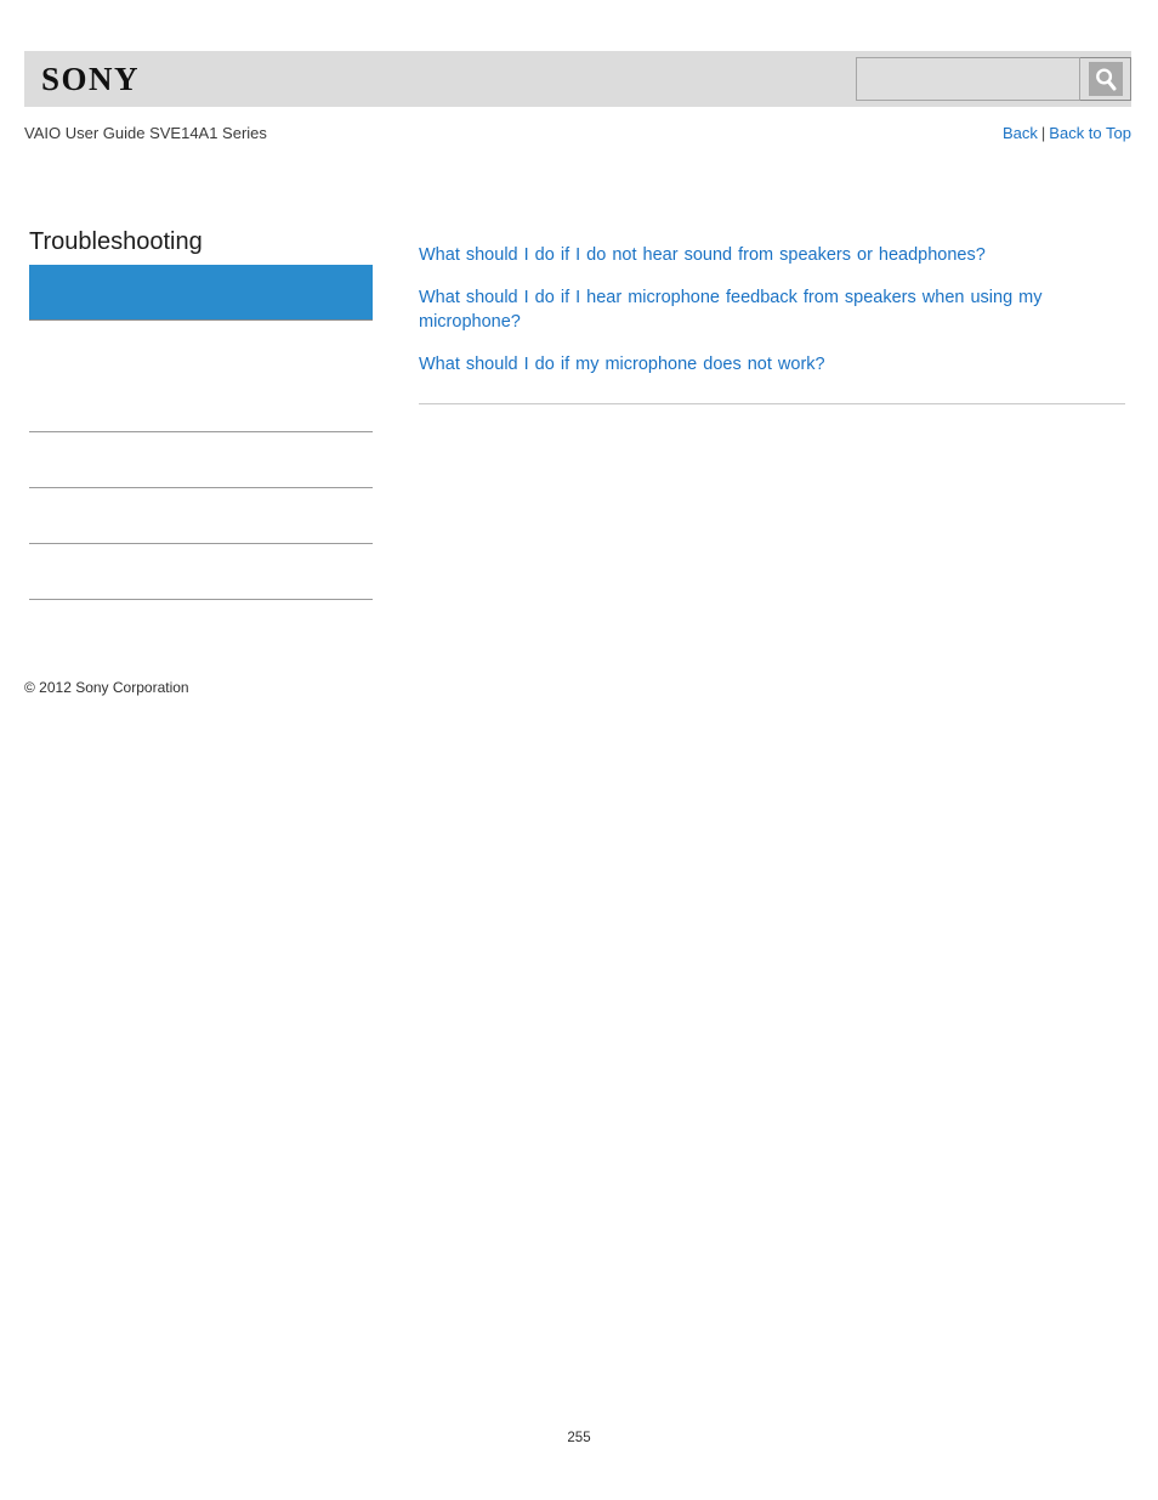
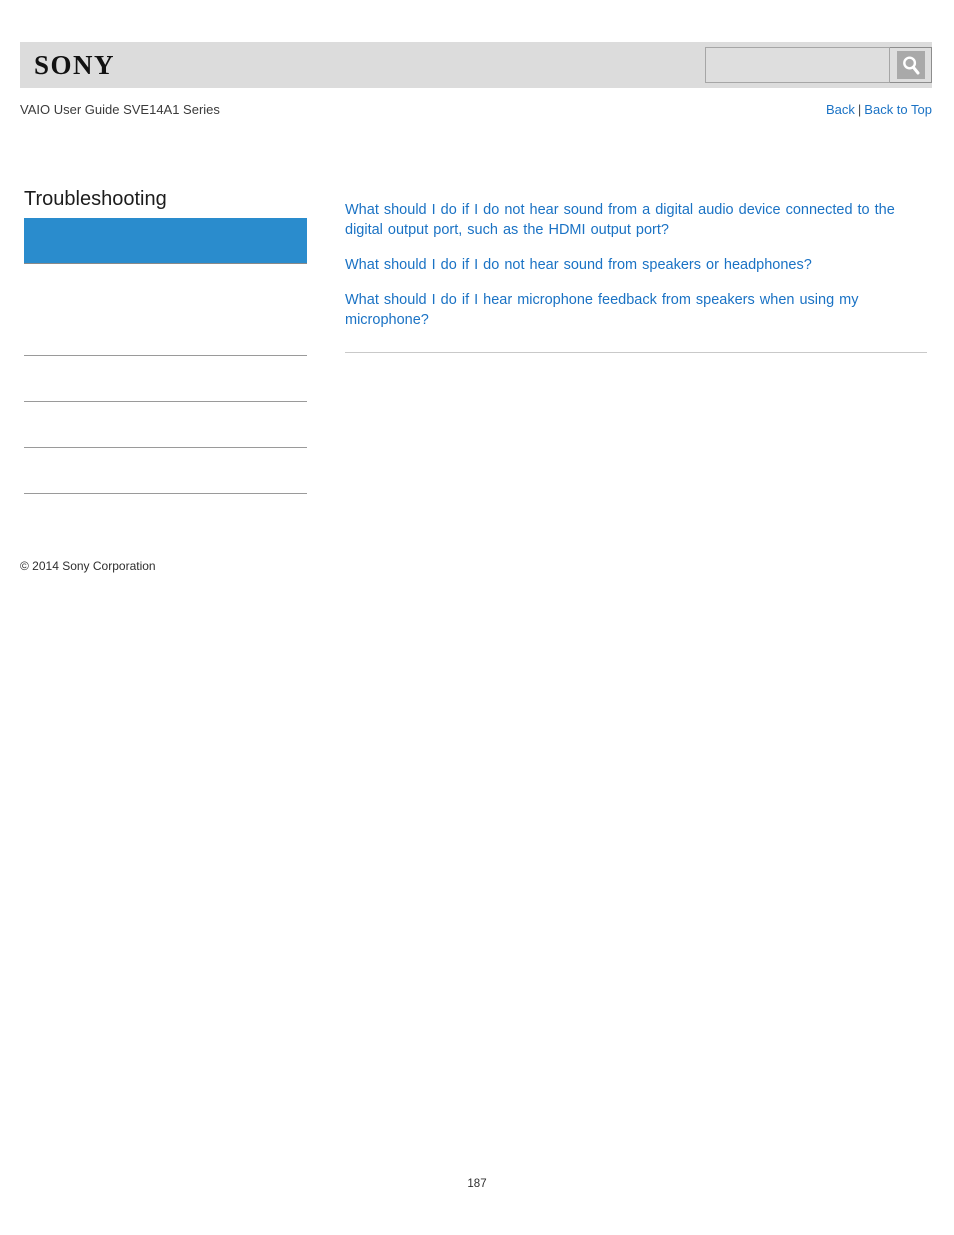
  SONY
  VAIO User Guide SVE14A1 Series
  Back | Back to Top
  Troubleshooting
- © 2012 Sony Corporation
+ © 2014 Sony Corporation
+ What should I do if I do not hear sound from a digital audio device connected to the digital output port, such as the HDMI output port?
  What should I do if I do not hear sound from speakers or headphones?
  What should I do if I hear microphone feedback from speakers when using my microphone?
- What should I do if my microphone does not work?
- 255
+ 187
